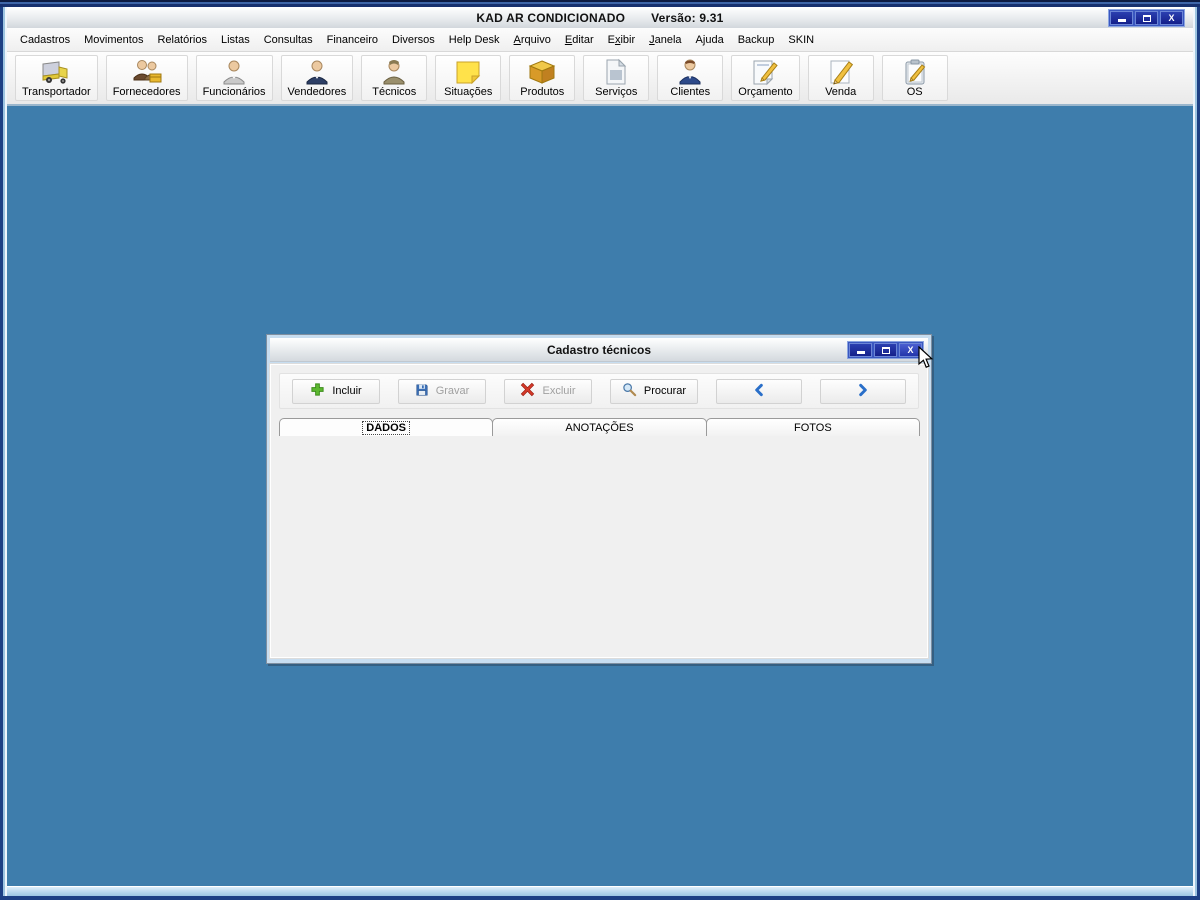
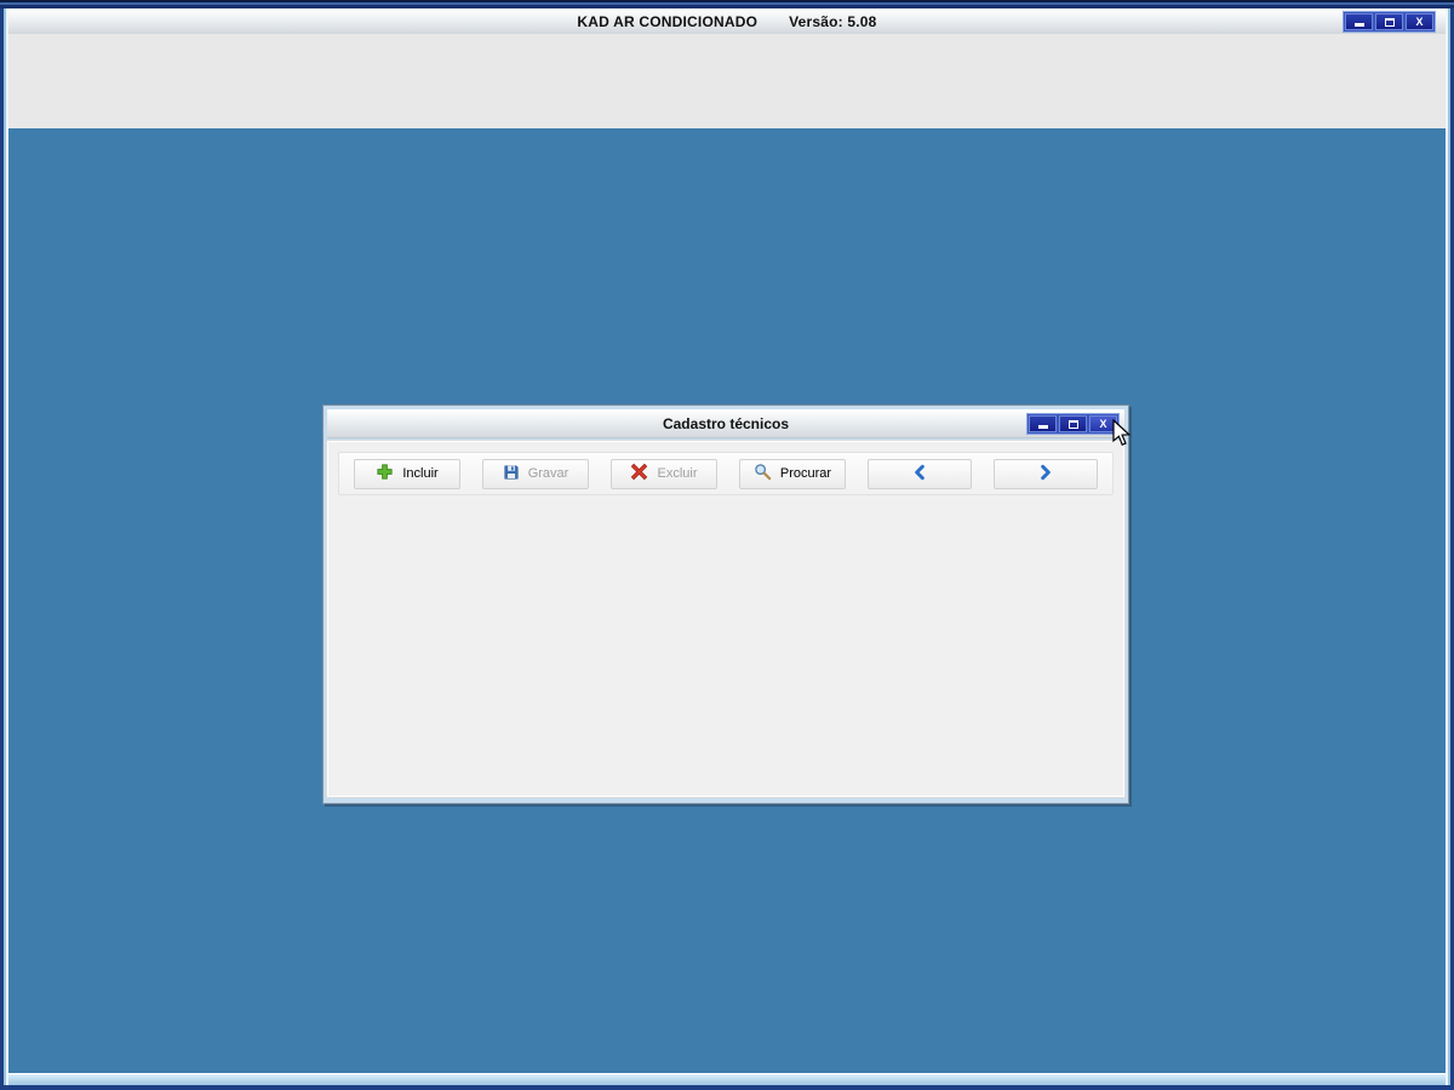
  KAD AR CONDICIONADO
- Versão: 9.31
+ Versão: 5.08
  X
- Cadastros
- Movimentos
- Relatórios
- Listas
- Consultas
- Financeiro
- Diversos
- Help Desk
- Arquivo
- Editar
- Exibir
- Janela
- Ajuda
- Backup
- SKIN
- Transportador
- Fornecedores
- Funcionários
- Vendedores
- Técnicos
- Situações
- Produtos
- Serviços
- Clientes
- Orçamento
- Venda
- OS
  Cadastro técnicos
  X
  Incluir
  Gravar
  Excluir
  Procurar
- DADOS
- ANOTAÇÕES
- FOTOS
